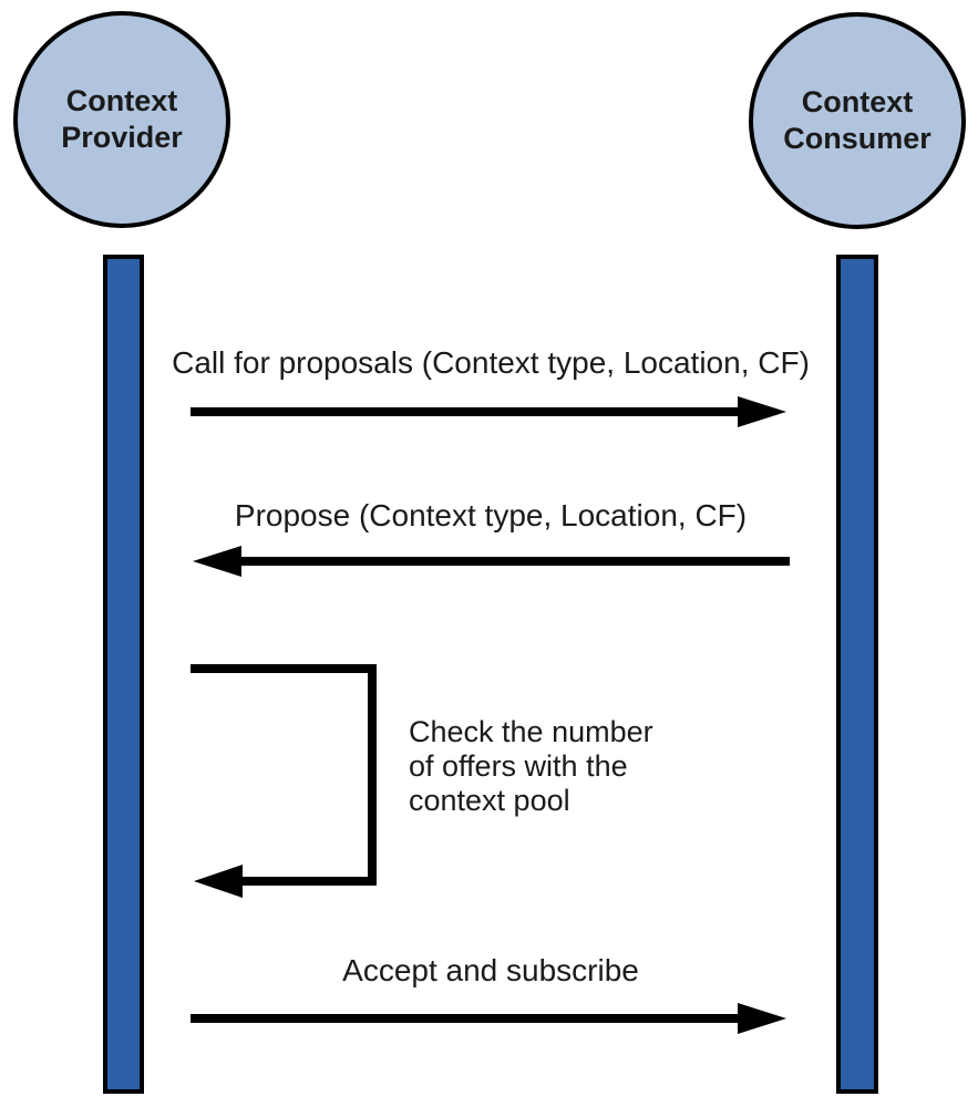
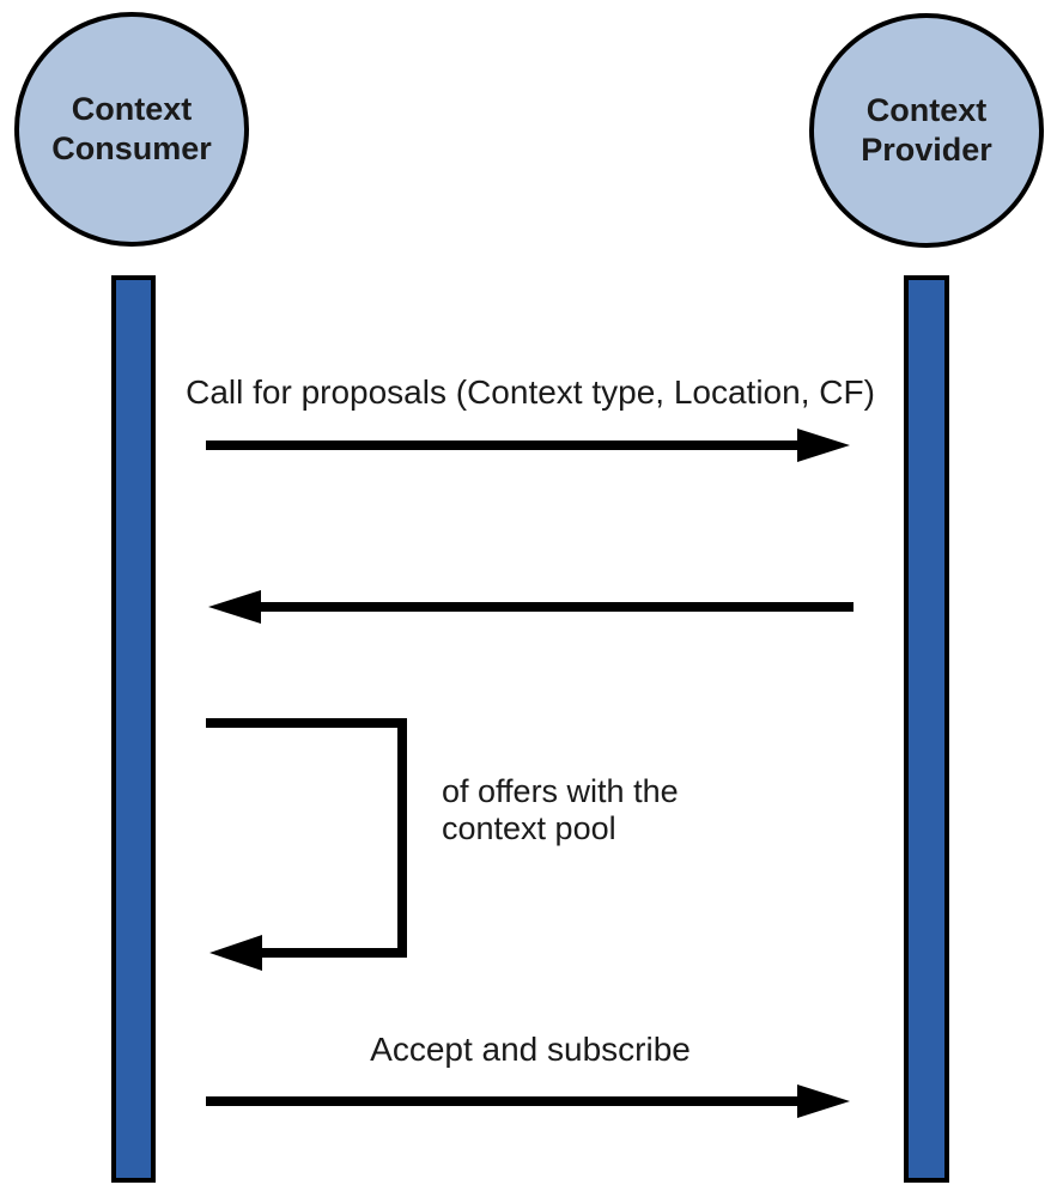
  Context
- Provider
+ Consumer
  Context
- Consumer
+ Provider
  Call for proposals (Context type, Location, CF)
- Propose (Context type, Location, CF)
- Check the number
  of offers with the
  context pool
  Accept and subscribe
